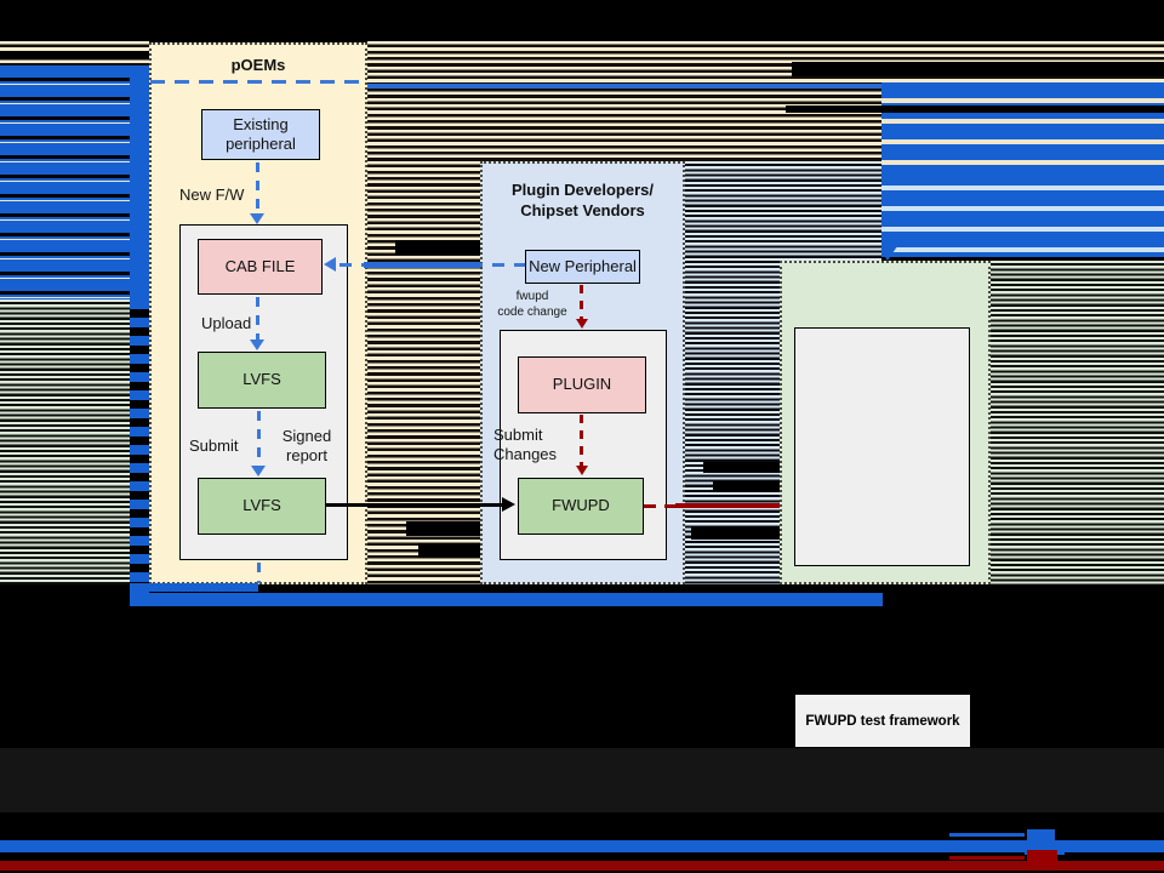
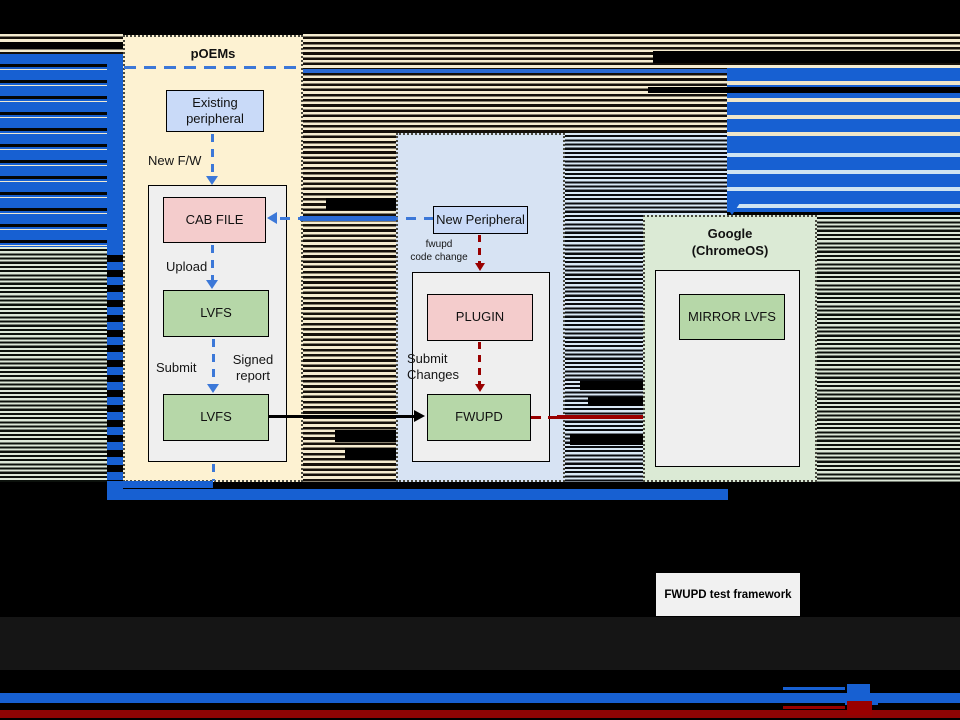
  pOEMs
  Existing
  peripheral
  New F/W
  CAB FILE
  Upload
  LVFS
  Submit
  Signed
  report
  LVFS
- Plugin Developers/
- Chipset Vendors
  New Peripheral
  fwupd
  code change
  PLUGIN
  Submit
  Changes
  FWUPD
+ Google
+ (ChromeOS)
+ MIRROR LVFS
  FWUPD test framework
